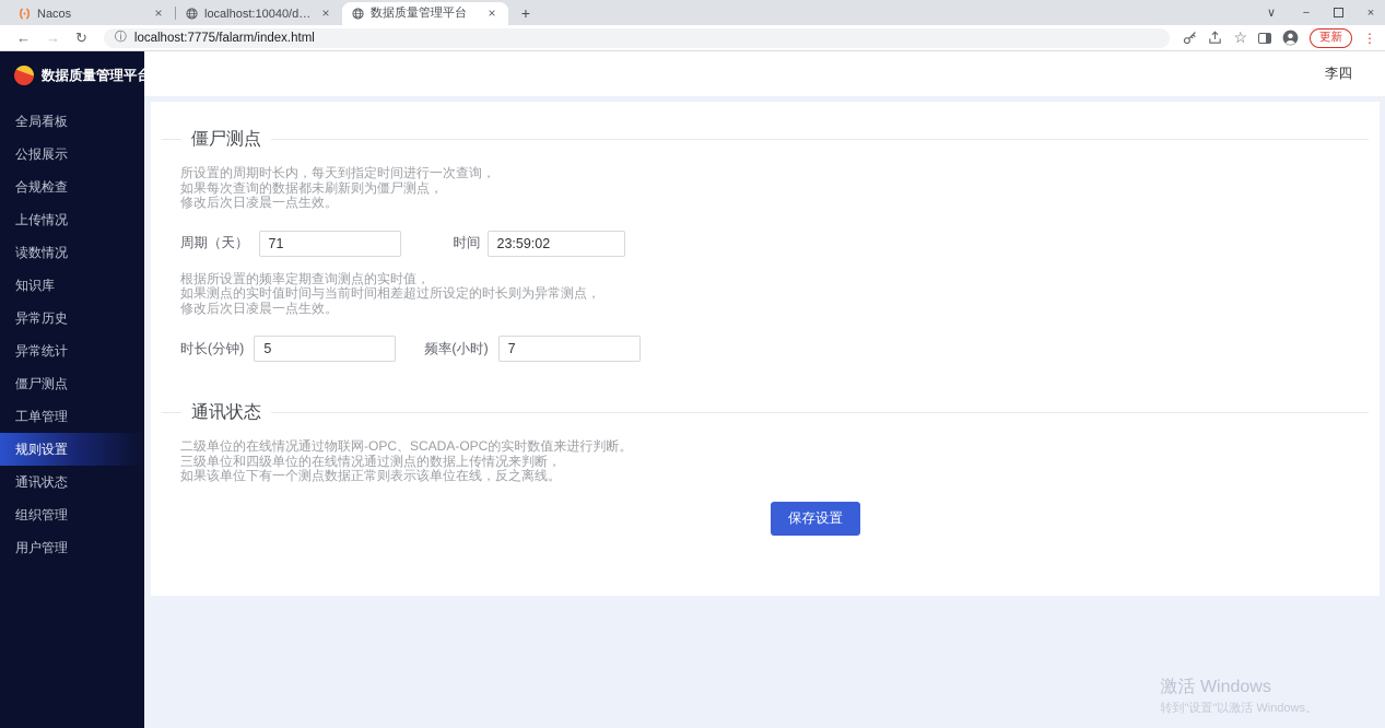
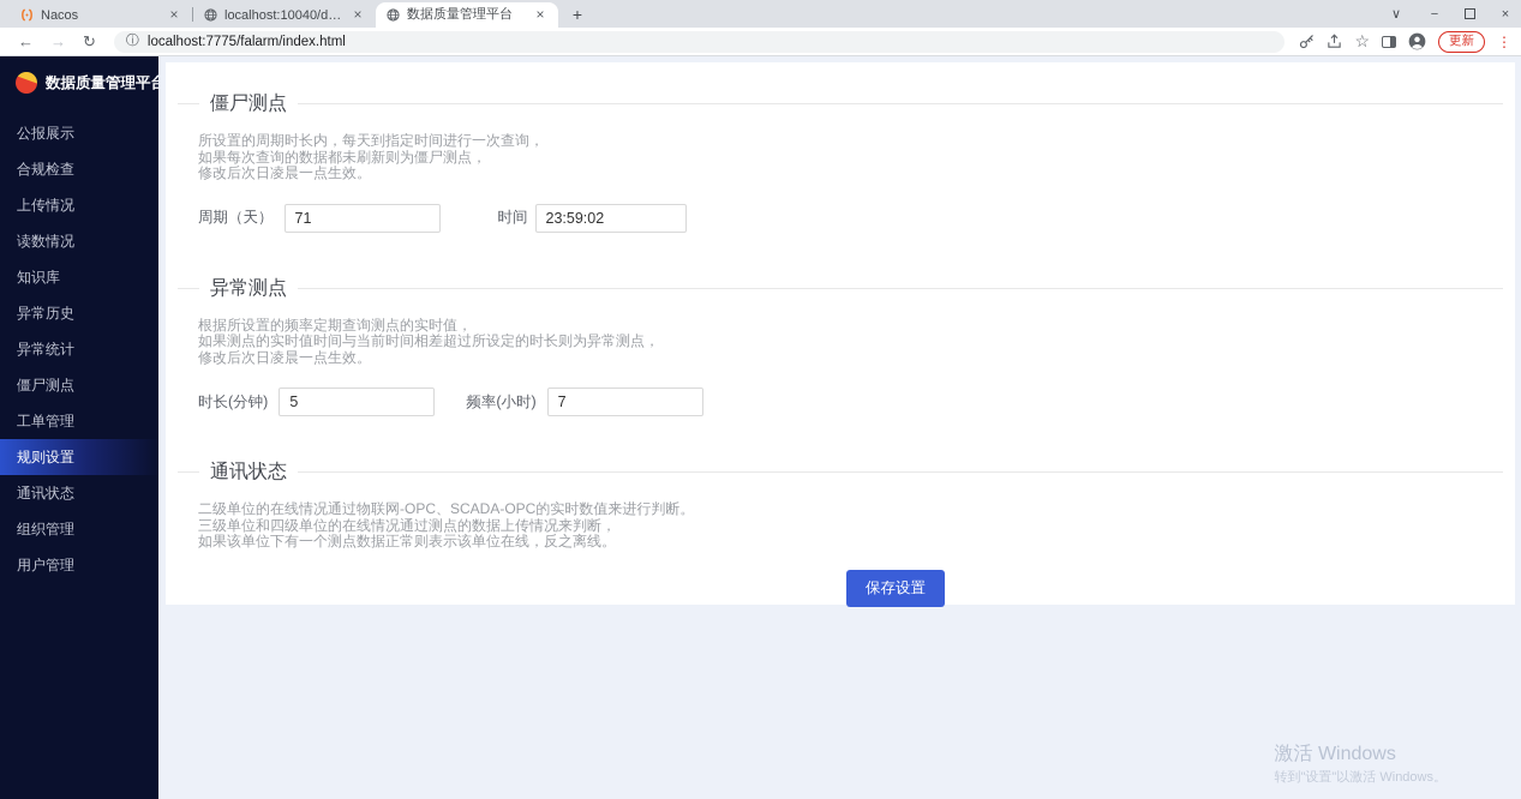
  Nacos
  ×
  localhost:10040/dem
  ×
  数据质量管理平台
  ×
  +
  ∨
  −
  ×
  ←
  →
  ↻
  ⓘ
  localhost:7775/falarm/index.html
  ☆
  更新
  ⋮
  数据质量管理平
- 全局看板
  公报展示
  合规检查
  上传情况
  读数情况
  知识库
  异常历史
  异常统计
  僵尸测点
  工单管理
  规则设置
  通讯状态
  组织管理
  用户管理
- 李四
  僵尸测点
  所设置的周期时长内，每天到指定时间进行一次查询，
  如果每次查询的数据都未刷新则为僵尸测点，
  修改后次日凌晨一点生效。
  周期（天）
  71
  时间
  23:59:02
+ 异常测点
  根据所设置的频率定期查询测点的实时值，
  如果测点的实时值时间与当前时间相差超过所设定的时长则为异常测点，
  修改后次日凌晨一点生效。
  时长(分钟)
  5
  频率(小时)
  7
  通讯状态
  二级单位的在线情况通过物联网-OPC、SCADA-OPC的实时数值来进行判断。
  三级单位和四级单位的在线情况通过测点的数据上传情况来判断，
  如果该单位下有一个测点数据正常则表示该单位在线，反之离线。
  保存设置
  激活 Windows
  转到"设置"以激活 Windows。
